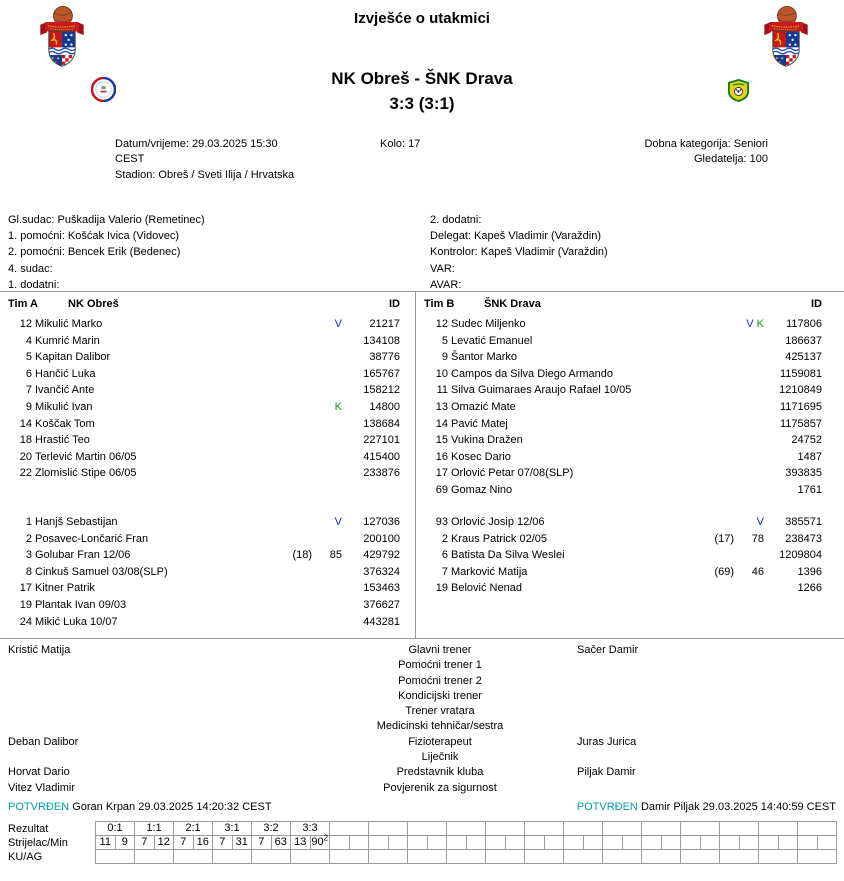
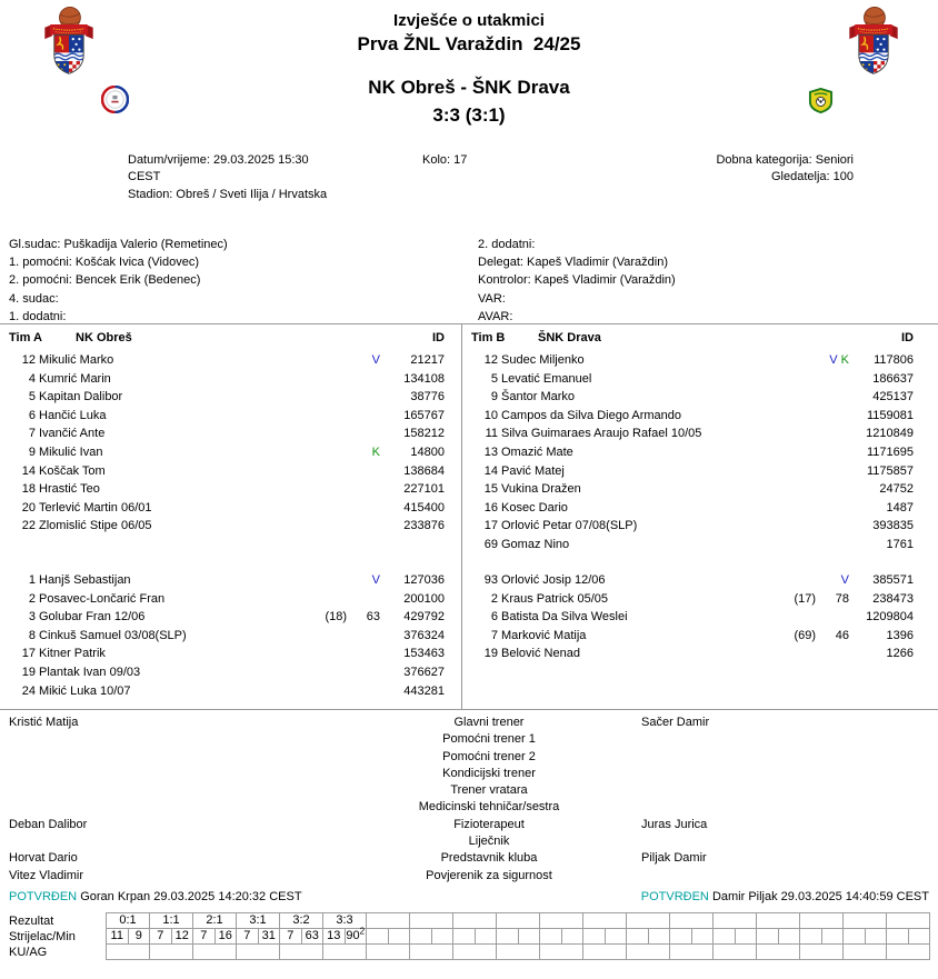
  Izvješće o utakmici
+ Prva ŽNL Varaždin 24/25
  NK Obreš - ŠNK Drava
  3:3 (3:1)
  Datum/vrijeme: 29.03.2025 15:30
  CEST
  Stadion: Obreš / Sveti Ilija / Hrvatska
  Kolo: 17
  Dobna kategorija: Seniori
  Gledatelja: 100
  Gl.sudac: Puškadija Valerio (Remetinec)
  1. pomoćni: Košćak Ivica (Vidovec)
  2. pomoćni: Bencek Erik (Bedenec)
  4. sudac:
  1. dodatni:
  2. dodatni:
  Delegat: Kapeš Vladimir (Varaždin)
  Kontrolor: Kapeš Vladimir (Varaždin)
  VAR:
  AVAR:
  Tim A
  NK Obreš
  ID
  12
  Mikulić Marko
  V
  21217
  4
  Kumrić Marin
  134108
  5
  Kapitan Dalibor
  38776
  6
  Hančić Luka
  165767
  7
  Ivančić Ante
  158212
  9
  Mikulić Ivan
  K
  14800
  14
  Koščak Tom
  138684
  18
  Hrastić Teo
  227101
  20
- Terlević Martin 06/05
+ Terlević Martin 06/01
  415400
  22
  Zlomislić Stipe 06/05
  233876
  1
  Hanjš Sebastijan
  V
  127036
  2
  Posavec-Lončarić Fran
  200100
  3
  Golubar Fran 12/06
  (18)
- 85
+ 63
  429792
  8
  Cinkuš Samuel 03/08(SLP)
  376324
  17
  Kitner Patrik
  153463
  19
  Plantak Ivan 09/03
  376627
  24
  Mikić Luka 10/07
  443281
  Tim B
  ŠNK Drava
  ID
  12
  Sudec Miljenko
  V K
  117806
  5
  Levatić Emanuel
  186637
  9
  Šantor Marko
  425137
  10
  Campos da Silva Diego Armando
  1159081
  11
  Silva Guimaraes Araujo Rafael 10/05
  1210849
  13
  Omazić Mate
  1171695
  14
  Pavić Matej
  1175857
  15
  Vukina Dražen
  24752
  16
  Kosec Dario
  1487
  17
  Orlović Petar 07/08(SLP)
  393835
  69
  Gomaz Nino
  1761
  93
  Orlović Josip 12/06
  V
  385571
  2
- Kraus Patrick 02/05
+ Kraus Patrick 05/05
  (17)
  78
  238473
  6
  Batista Da Silva Weslei
  1209804
  7
  Marković Matija
  (69)
  46
  1396
  19
  Belović Nenad
  1266
  Kristić Matija
  Glavni trener
  Sačer Damir
  Pomoćni trener 1
  Pomoćni trener 2
  Kondicijski trener
  Trener vratara
  Medicinski tehničar/sestra
  Deban Dalibor
  Fizioterapeut
  Juras Jurica
  Liječnik
  Horvat Dario
  Predstavnik kluba
  Piljak Damir
  Vitez Vladimir
  Povjerenik za sigurnost
  POTVRĐEN Goran Krpan 29.03.2025 14:20:32 CEST
  POTVRĐEN Damir Piljak 29.03.2025 14:40:59 CEST
  Rezultat
  Strijelac/Min
  KU/AG
  0:1	1:1	2:1	3:1	3:2	3:3
  11	9	7	12	7	16	7	31	7	63	13	902
